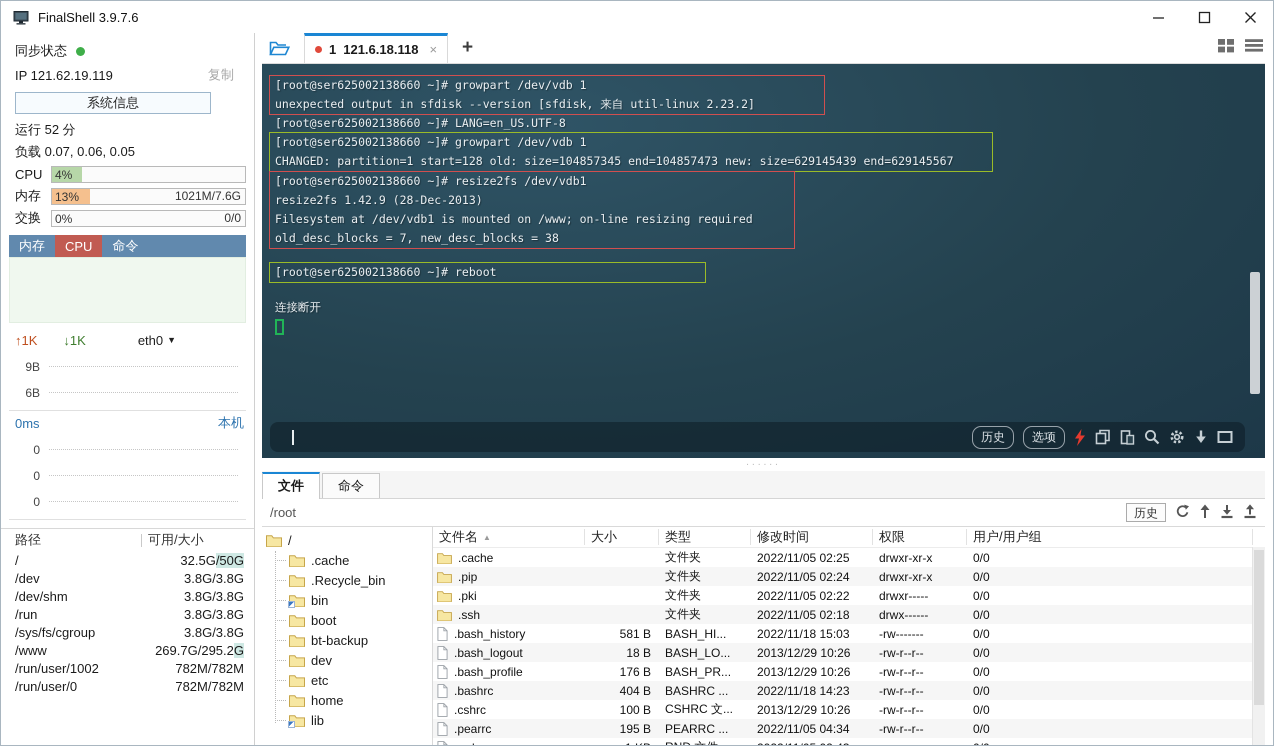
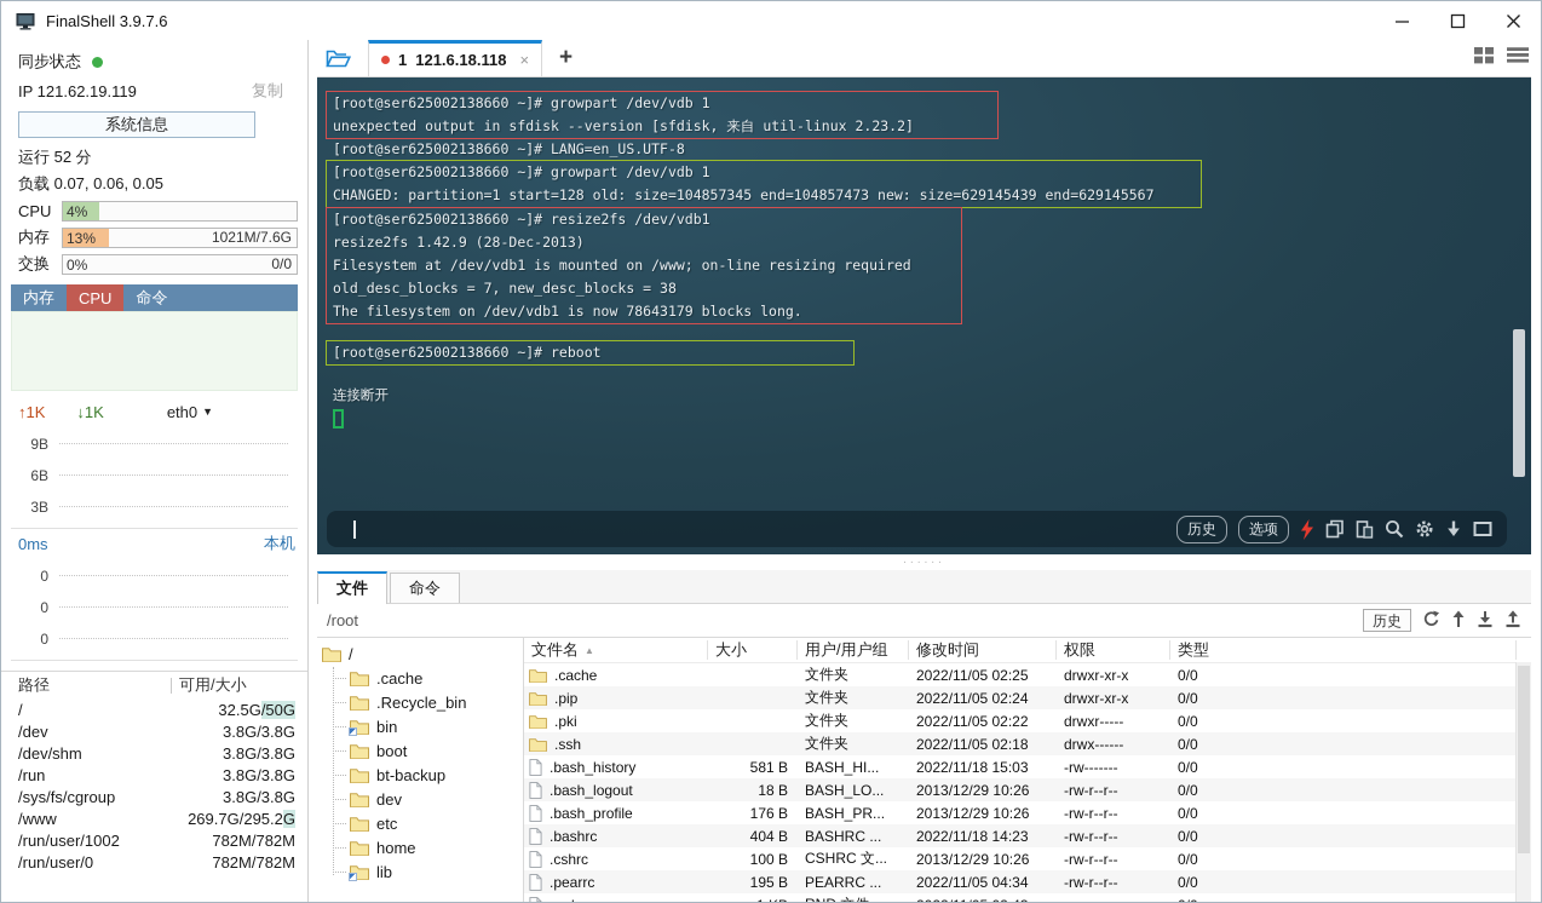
  FinalShell 3.9.7.6
  同步状态
  IP 121.62.19.119
  复制
  系统信息
  运行 52 分
  负载 0.07, 0.06, 0.05
  CPU
  4%
  内存
  13%
  1021M/7.6G
  交换
  0%
  0/0
  内存
  CPU
  命令
  ↑1K
  ↓1K
  eth0
  ▼
  9B
  6B
+ 3B
  0ms
  本机
  0
  0
  0
  路径
  可用/大小
  /
  32.5G/50G
  /dev
  3.8G/3.8G
  /dev/shm
  3.8G/3.8G
  /run
  3.8G/3.8G
  /sys/fs/cgroup
  3.8G/3.8G
  /www
  269.7G/295.2G
  /run/user/1002
  782M/782M
  /run/user/0
  782M/782M
  1
  121.6.18.118
  ×
  +
  [root@ser625002138660 ~]# growpart /dev/vdb 1
  unexpected output in sfdisk --version [sfdisk, 来自 util-linux 2.23.2]
  [root@ser625002138660 ~]# LANG=en_US.UTF-8
  [root@ser625002138660 ~]# growpart /dev/vdb 1
  CHANGED: partition=1 start=128 old: size=104857345 end=104857473 new: size=629145439 end=629145567
  [root@ser625002138660 ~]# resize2fs /dev/vdb1
  resize2fs 1.42.9 (28-Dec-2013)
  Filesystem at /dev/vdb1 is mounted on /www; on-line resizing required
  old_desc_blocks = 7, new_desc_blocks = 38
+ The filesystem on /dev/vdb1 is now 78643179 blocks long.
  [root@ser625002138660 ~]# reboot
  连接断开
  历史
  选项
  ∙∙∙∙∙∙
  文件
  命令
  /root
  历史
  /
  .cache
  .Recycle_bin
  bin
  boot
  bt-backup
  dev
  etc
  home
  lib
  文件名
  ▲
  大小
- 类型
+ 用户/用户组
  修改时间
  权限
- 用户/用户组
+ 类型
  .cache
  文件夹
  2022/11/05 02:25
  drwxr-xr-x
  0/0
  .pip
  文件夹
  2022/11/05 02:24
  drwxr-xr-x
  0/0
  .pki
  文件夹
  2022/11/05 02:22
  drwxr-----
  0/0
  .ssh
  文件夹
  2022/11/05 02:18
  drwx------
  0/0
  .bash_history
  581 B
  BASH_HI...
  2022/11/18 15:03
  -rw-------
  0/0
  .bash_logout
  18 B
  BASH_LO...
  2013/12/29 10:26
  -rw-r--r--
  0/0
  .bash_profile
  176 B
  BASH_PR...
  2013/12/29 10:26
  -rw-r--r--
  0/0
  .bashrc
  404 B
  BASHRC ...
  2022/11/18 14:23
  -rw-r--r--
  0/0
  .cshrc
  100 B
  CSHRC 文...
  2013/12/29 10:26
  -rw-r--r--
  0/0
  .pearrc
  195 B
  PEARRC ...
  2022/11/05 04:34
  -rw-r--r--
  0/0
